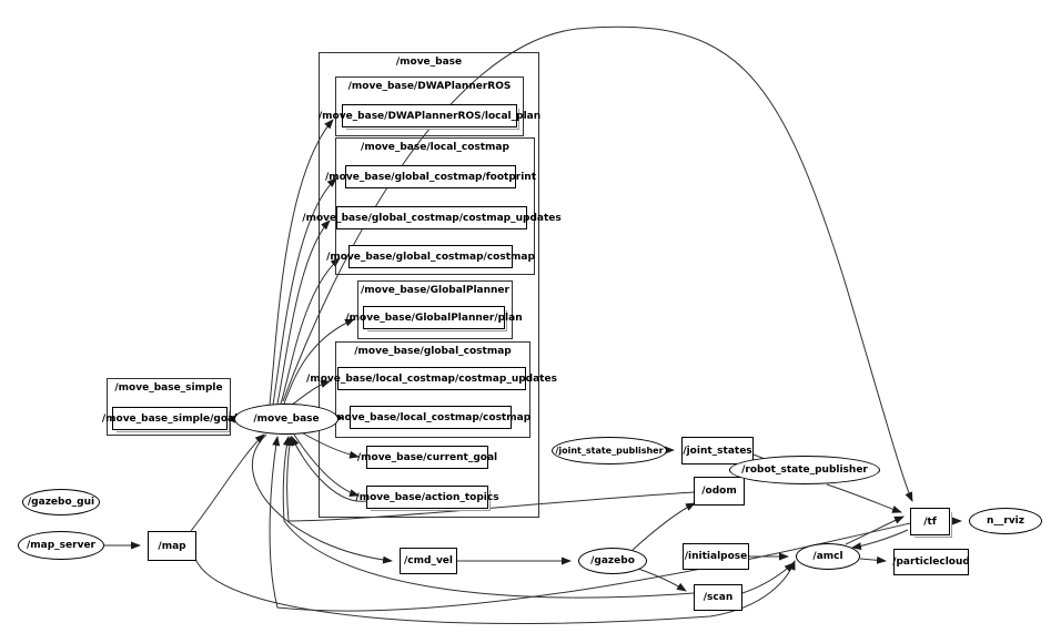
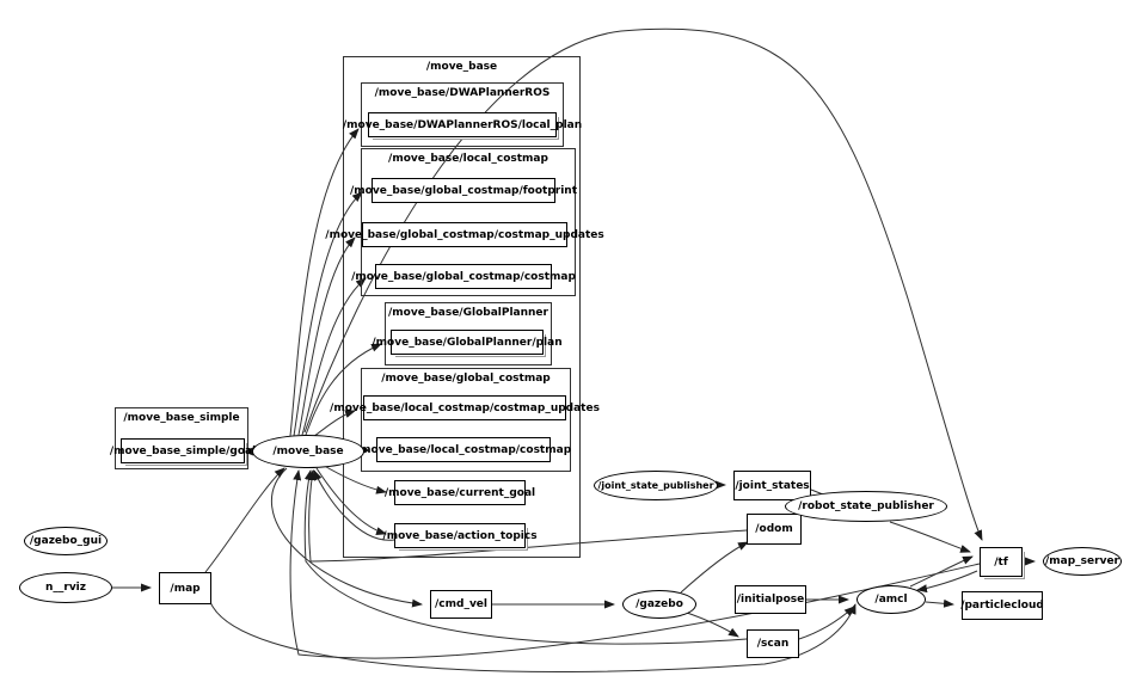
  /move_base
  /move_base/DWAPlannerROS
  /move_base/local_costmap
  /move_base/GlobalPlanner
  /move_base/global_costmap
  /move_base_simple
  /move_base/DWAPlannerROS/local_plan
  /move_base/global_costmap/footprint
  /move_base/global_costmap/costmap_updates
  /move_base/global_costmap/costmap
  /move_base/GlobalPlanner/plan
  /move_base/local_costmap/costmap_updates
  move_base/local_costmap/costmap
  /move_base/current_goal
  /move_base/action_topics
  /move_base_simple/goa
  /map
  /cmd_vel
  /joint_states
  /odom
  /initialpose
  /scan
  /tf
  /particlecloud
  /move_base
  /gazebo_gui
- /map_server
+ n__rviz
  /joint_state_publisher
  /robot_state_publisher
  /gazebo
  /amcl
- n__rviz
+ /map_server
